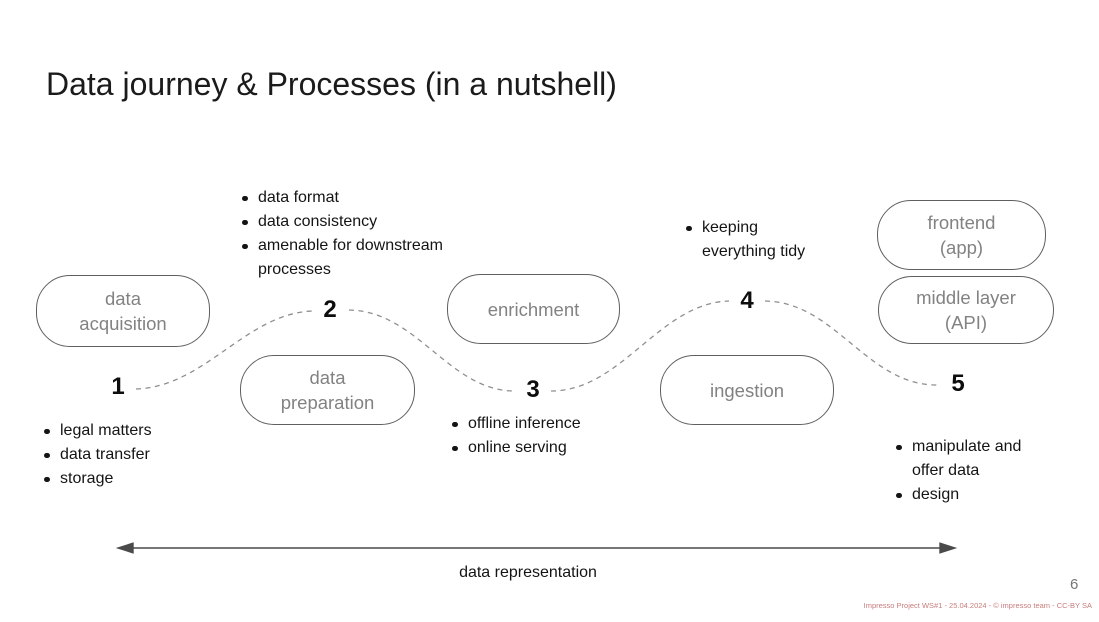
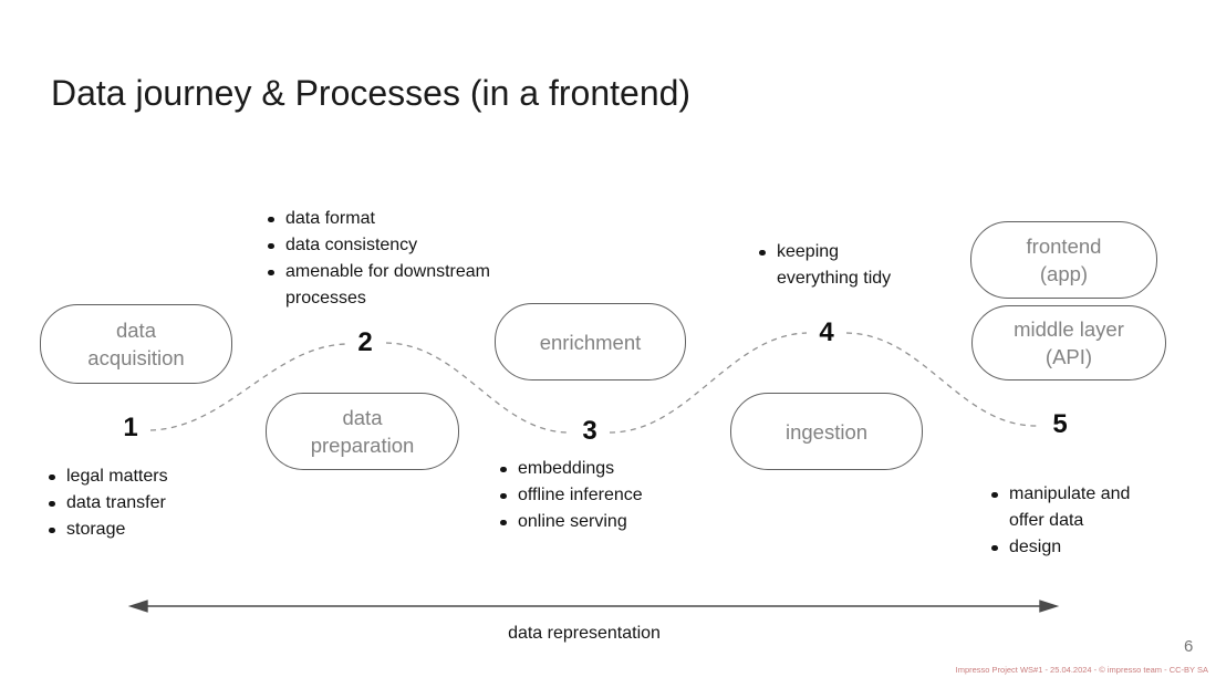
- Data journey & Processes (in a nutshell)
+ Data journey & Processes (in a frontend)
  data
  acquisition
  data
  preparation
  enrichment
  ingestion
  frontend
  (app)
  middle layer
  (API)
  1
  2
  3
  4
  5
  legal matters
  data transfer
  storage
  data format
  data consistency
  amenable for downstream processes
+ embeddings
  offline inference
  online serving
  keeping everything tidy
  manipulate and offer data
  design
  data representation
  6
  Impresso Project WS#1 - 25.04.2024 - © impresso team - CC-BY SA
